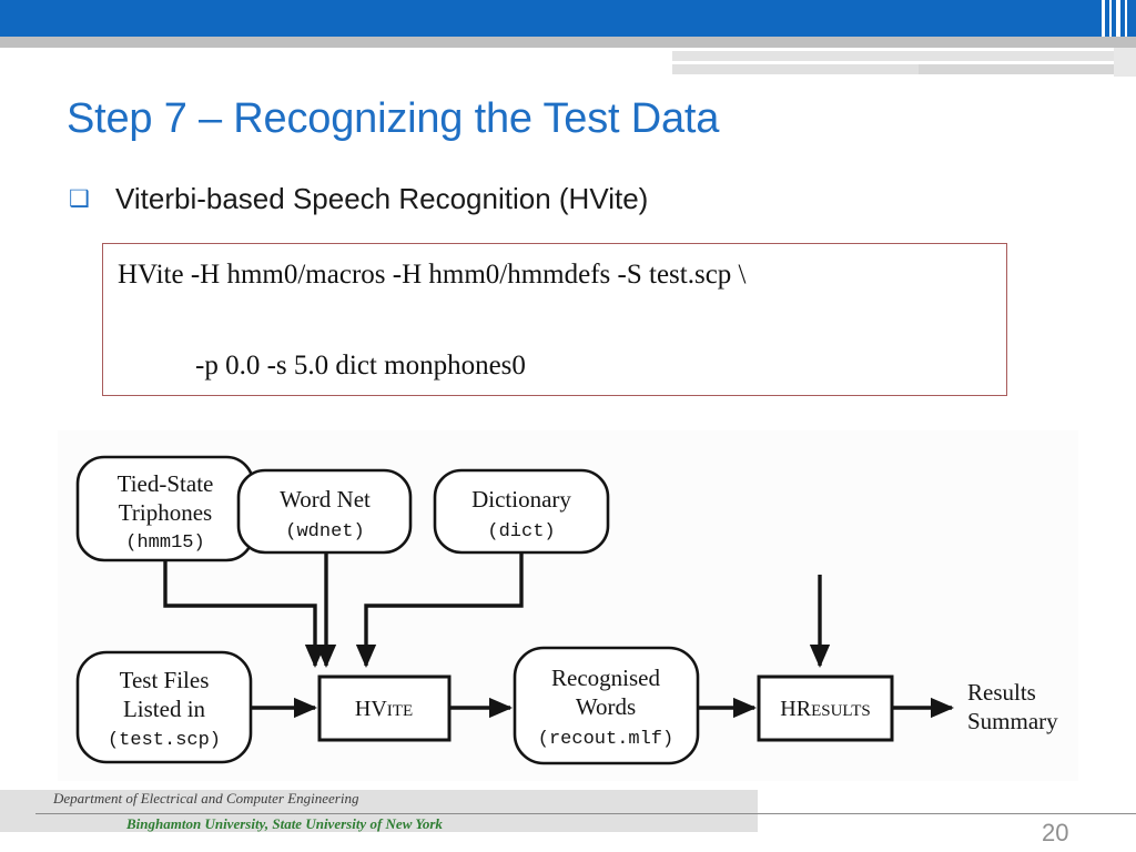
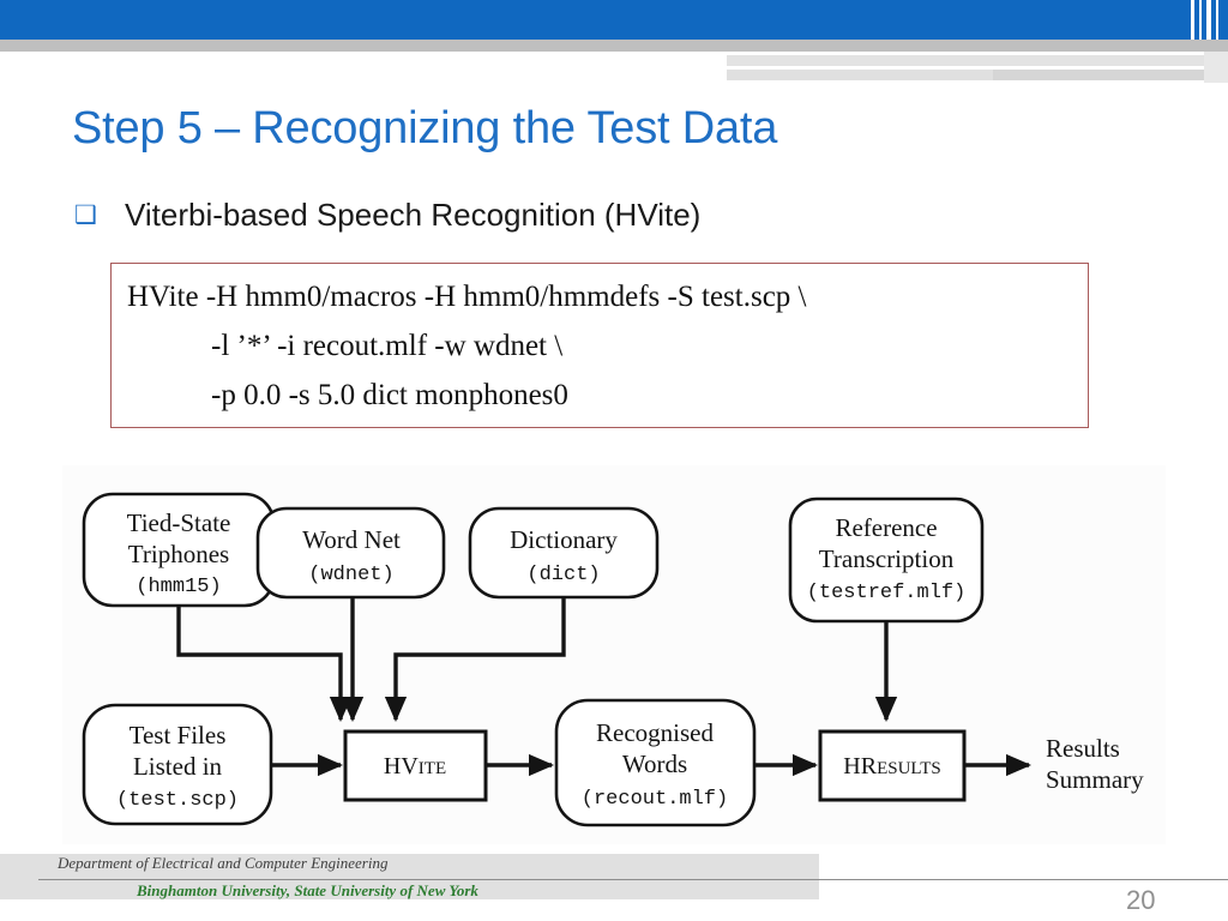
- Step 7 – Recognizing the Test Data
+ Step 5 – Recognizing the Test Data
  ❑
  Viterbi-based Speech Recognition (HVite)
  HVite -H hmm0/macros -H hmm0/hmmdefs -S test.scp \
+ -l ’*’ -i recout.mlf -w wdnet \
  -p 0.0 -s 5.0 dict monphones0
  Tied-State
  Triphones
  (hmm15)
  Word Net
  (wdnet)
  Dictionary
  (dict)
+ Reference
+ Transcription
+ (testref.mlf)
  Test Files
  Listed in
  (test.scp)
  HVITE
  Recognised
  Words
  (recout.mlf)
  HRESULTS
  Results
  Summary
  Department of Electrical and Computer Engineering
  Binghamton University, State University of New York
  20
